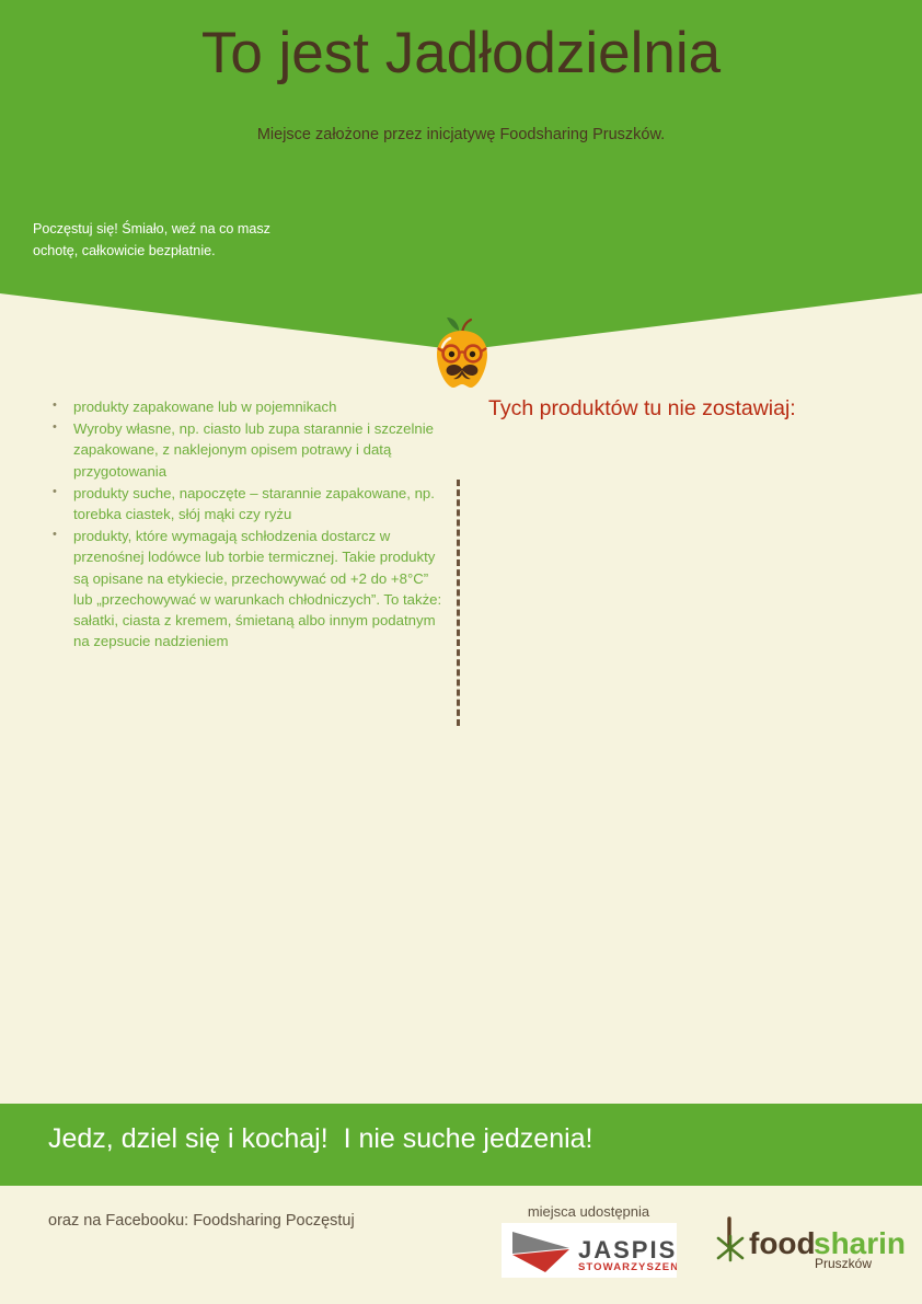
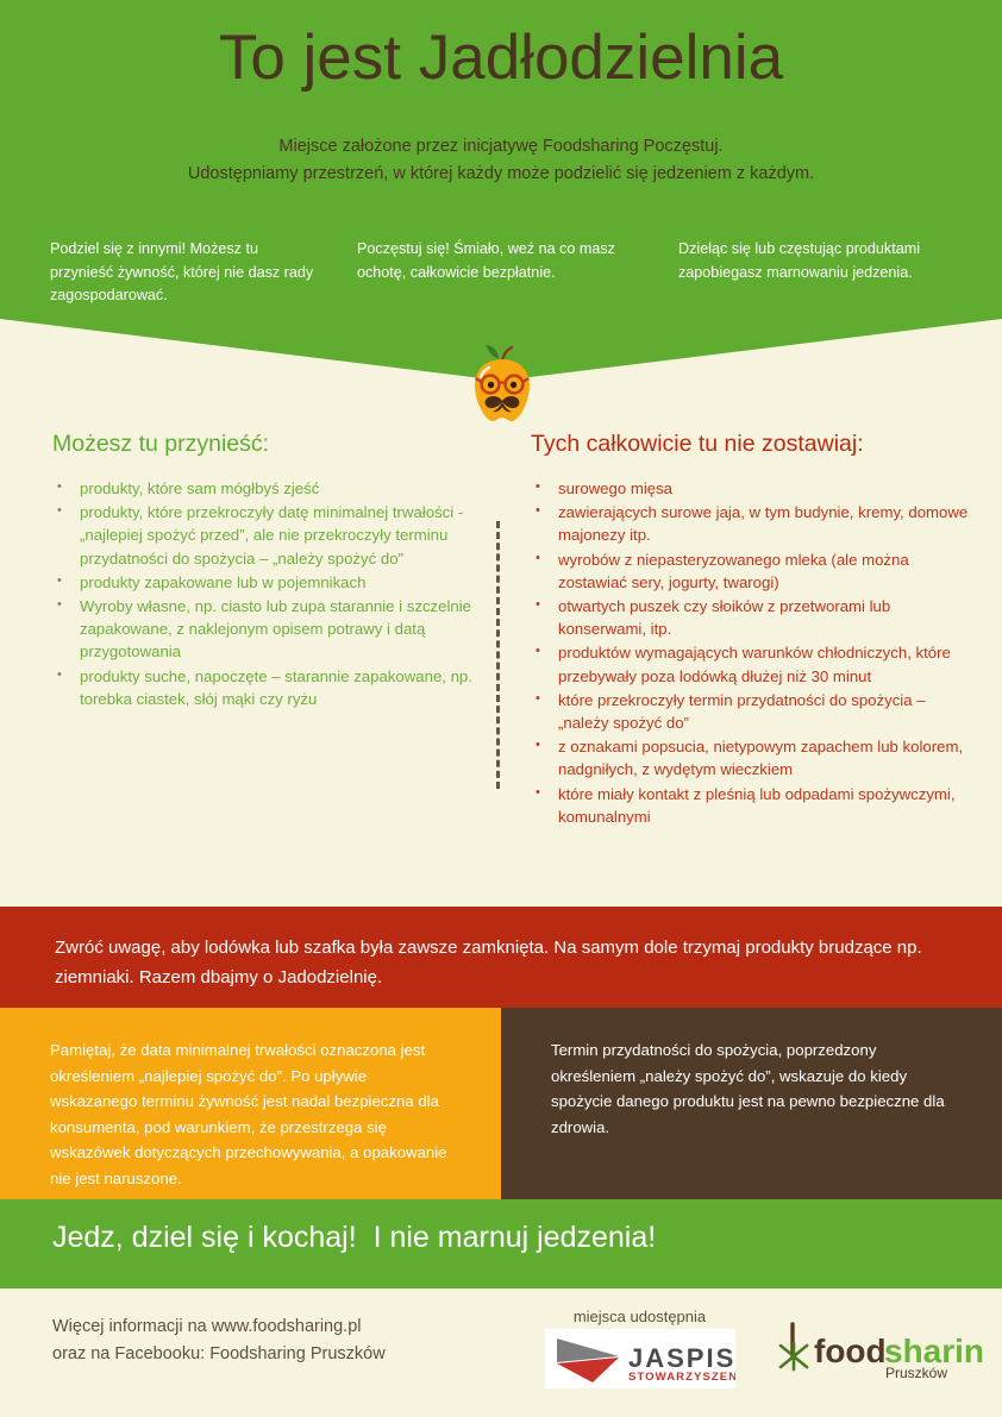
  To jest Jadłodzielnia
- Miejsce założone przez inicjatywę Foodsharing Pruszków.
+ Miejsce założone przez inicjatywę Foodsharing Poczęstuj.
+ Udostępniamy przestrzeń, w której każdy może podzielić się jedzeniem z każdym.
+ Podziel się z innymi! Możesz tu przynieść żywność, której nie dasz rady zagospodarować.
  Poczęstuj się! Śmiało, weź na co masz ochotę, całkowicie bezpłatnie.
+ Dzieląc się lub częstując produktami zapobiegasz marnowaniu jedzenia.
+ Możesz tu przynieść:
+ produkty, które sam mógłbyś zjeść
+ produkty, które przekroczyły datę minimalnej trwałości -„najlepiej spożyć przed”, ale nie przekroczyły terminu przydatności do spożycia – „należy spożyć do”
  produkty zapakowane lub w pojemnikach
  Wyroby własne, np. ciasto lub zupa starannie i szczelnie zapakowane, z naklejonym opisem potrawy i datą przygotowania
  produkty suche, napoczęte – starannie zapakowane, np. torebka ciastek, słój mąki czy ryżu
- produkty, które wymagają schłodzenia dostarcz w przenośnej lodówce lub torbie termicznej. Takie produkty są opisane na etykiecie, przechowywać od +2 do +8°C” lub „przechowywać w warunkach chłodniczych”. To także: sałatki, ciasta z kremem, śmietaną albo innym podatnym na zepsucie nadzieniem
- Tych produktów tu nie zostawiaj:
+ Tych całkowicie tu nie zostawiaj:
+ surowego mięsa
+ zawierających surowe jaja, w tym budynie, kremy, domowe majonezy itp.
+ wyrobów z niepasteryzowanego mleka (ale można zostawiać sery, jogurty, twarogi)
+ otwartych puszek czy słoików z przetworami lub konserwami, itp.
+ produktów wymagających warunków chłodniczych, które przebywały poza lodówką dłużej niż 30 minut
+ które przekroczyły termin przydatności do spożycia – „należy spożyć do”
+ z oznakami popsucia, nietypowym zapachem lub kolorem, nadgniłych, z wydętym wieczkiem
+ które miały kontakt z pleśnią lub odpadami spożywczymi, komunalnymi
+ Zwróć uwagę, aby lodówka lub szafka była zawsze zamknięta. Na samym dole trzymaj produkty brudzące np. ziemniaki. Razem dbajmy o Jadodzielnię.
+ Pamiętaj, że data minimalnej trwałości oznaczona jest określeniem „najlepiej spożyć do”. Po upływie wskazanego terminu żywność jest nadal bezpieczna dla konsumenta, pod warunkiem, że przestrzega się wskazówek dotyczących przechowywania, a opakowanie nie jest naruszone.
+ Termin przydatności do spożycia, poprzedzony określeniem „należy spożyć do”, wskazuje do kiedy spożycie danego produktu jest na pewno bezpieczne dla zdrowia.
- Jedz, dziel się i kochaj! I nie suche jedzenia!
+ Jedz, dziel się i kochaj! I nie marnuj jedzenia!
+ Więcej informacji na www.foodsharing.pl
- oraz na Facebooku: Foodsharing Poczęstuj
+ oraz na Facebooku: Foodsharing Pruszków
  miejsca udostępnia
  JASPIS
  STOWARZYSZEN
  food
  sharin
  Pruszków
